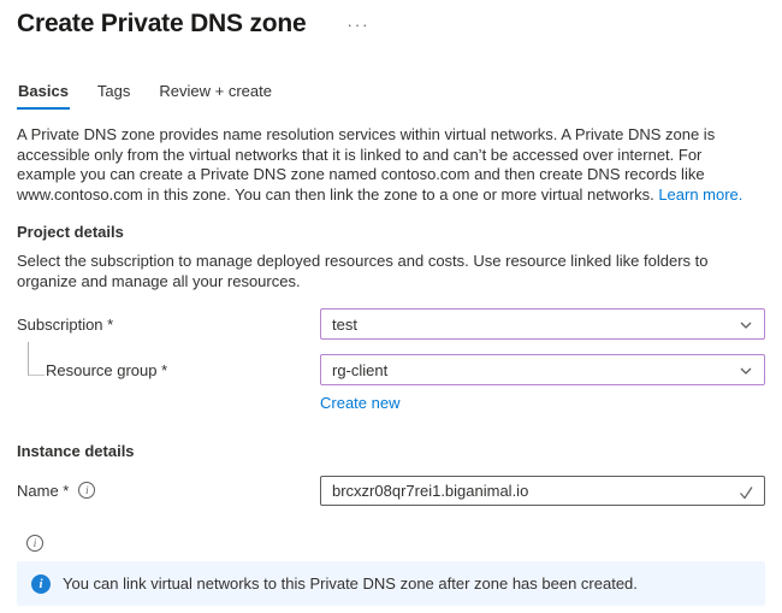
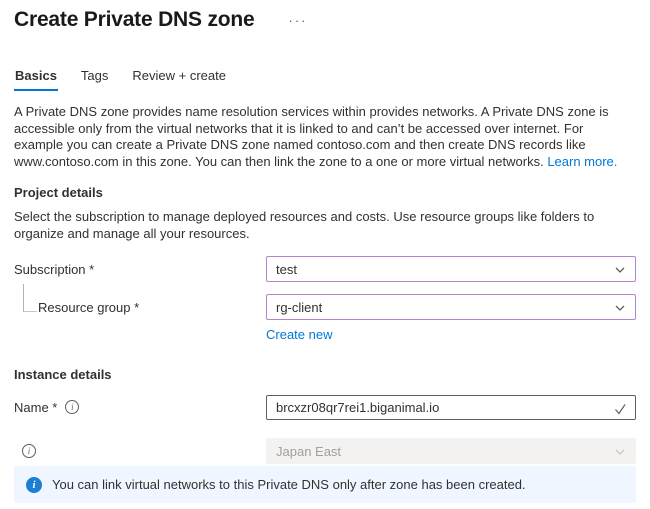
  Create Private DNS zone
  ···
  Basics
  Tags
  Review + create
- A Private DNS zone provides name resolution services within virtual networks. A Private DNS zone is accessible only from the virtual networks that it is linked to and can’t be accessed over internet. For example you can create a Private DNS zone named contoso.com and then create DNS records like www.contoso.com in this zone. You can then link the zone to a one or more virtual networks. Learn more.
+ A Private DNS zone provides name resolution services within provides networks. A Private DNS zone is accessible only from the virtual networks that it is linked to and can’t be accessed over internet. For example you can create a Private DNS zone named contoso.com and then create DNS records like www.contoso.com in this zone. You can then link the zone to a one or more virtual networks. Learn more.
  Project details
- Select the subscription to manage deployed resources and costs. Use resource linked like folders to organize and manage all your resources.
+ Select the subscription to manage deployed resources and costs. Use resource groups like folders to organize and manage all your resources.
  Subscription *
  test
  Resource group *
  rg-client
  Create new
  Instance details
  Name *
  i
  brcxzr08qr7rei1.biganimal.io
  i
+ Japan East
  i
- You can link virtual networks to this Private DNS zone after zone has been created.
+ You can link virtual networks to this Private DNS only after zone has been created.
